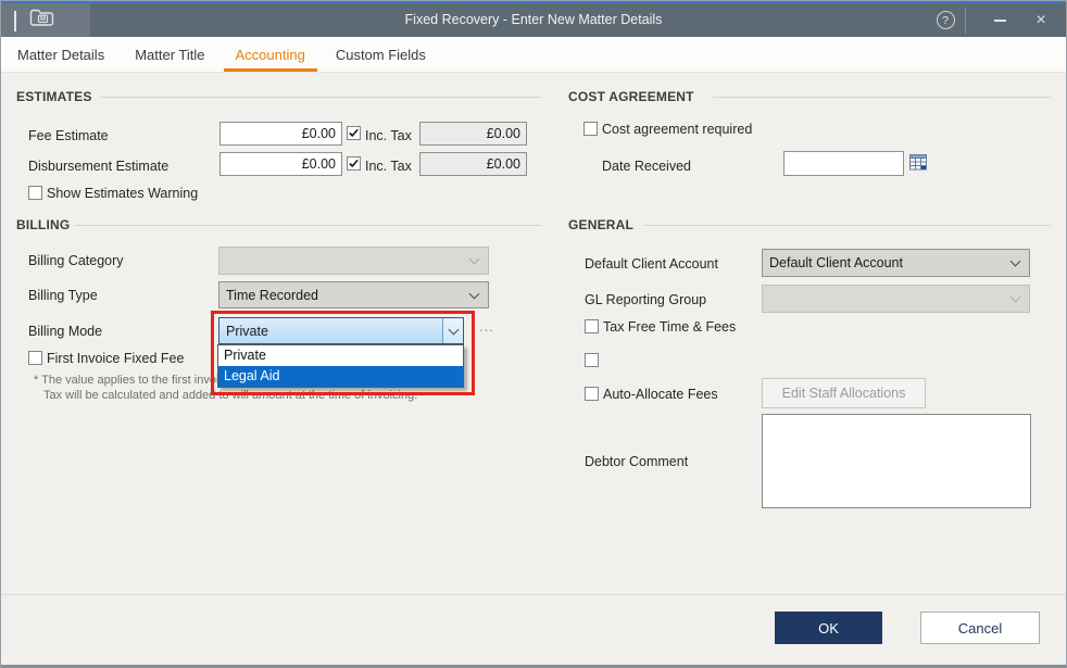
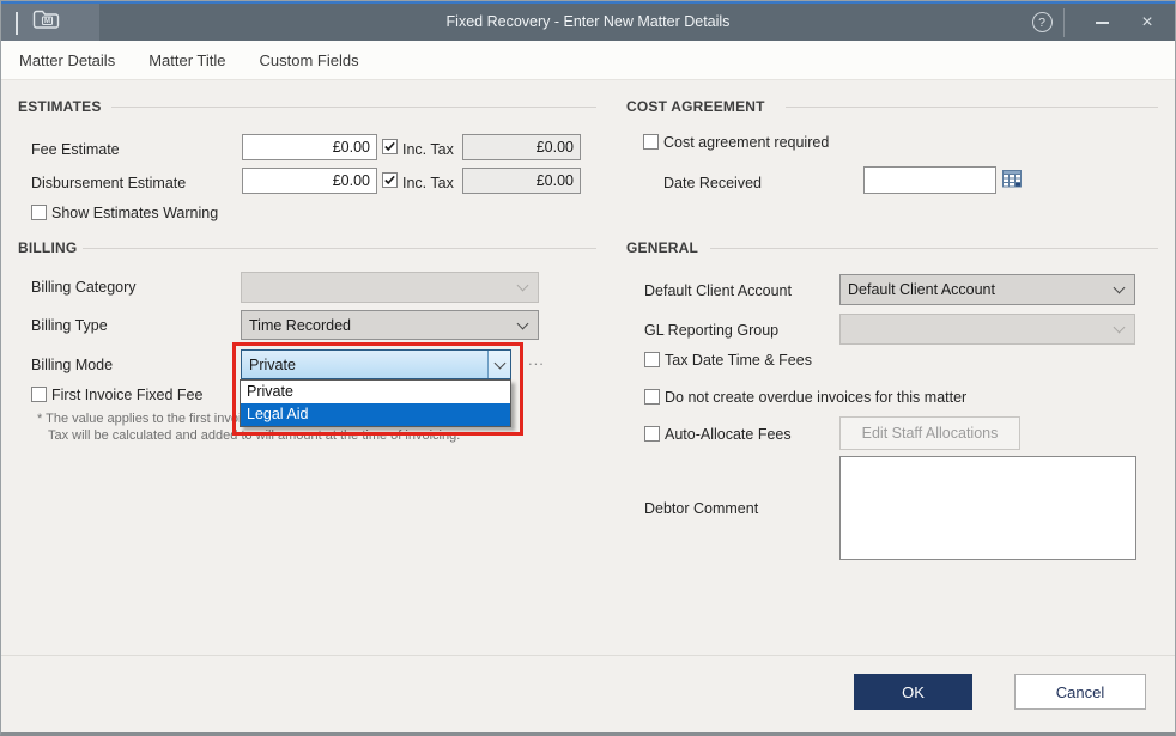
  Fixed Recovery - Enter New Matter Details
  ?
  ×
  Matter Details
  Matter Title
- Accounting
  Custom Fields
  ESTIMATES
  Fee Estimate
  £0.00
  Inc. Tax
  £0.00
  Disbursement Estimate
  £0.00
  Inc. Tax
  £0.00
  Show Estimates Warning
  BILLING
  Billing Category
  Billing Type
  Time Recorded
  Billing Mode
  Private
  ...
  First Invoice Fixed Fee
  Tax will be calculated and added to will amount at the time of invoicing.
  Private
  Legal Aid
  COST AGREEMENT
  Cost agreement required
  Date Received
  GENERAL
  Default Client Account
  Default Client Account
  GL Reporting Group
- Tax Free Time & Fees
+ Tax Date Time & Fees
+ Do not create overdue invoices for this matter
  Auto-Allocate Fees
  Edit Staff Allocations
  Debtor Comment
  OK
  Cancel
